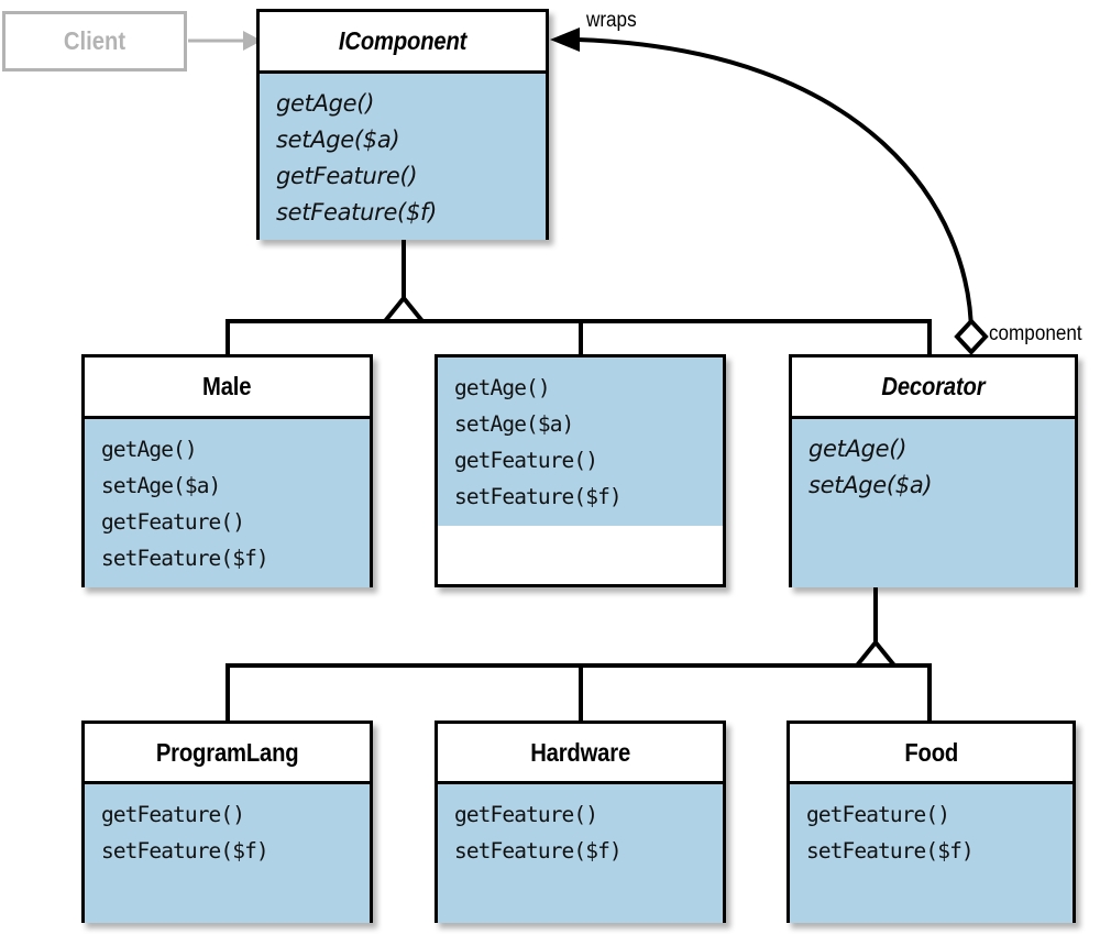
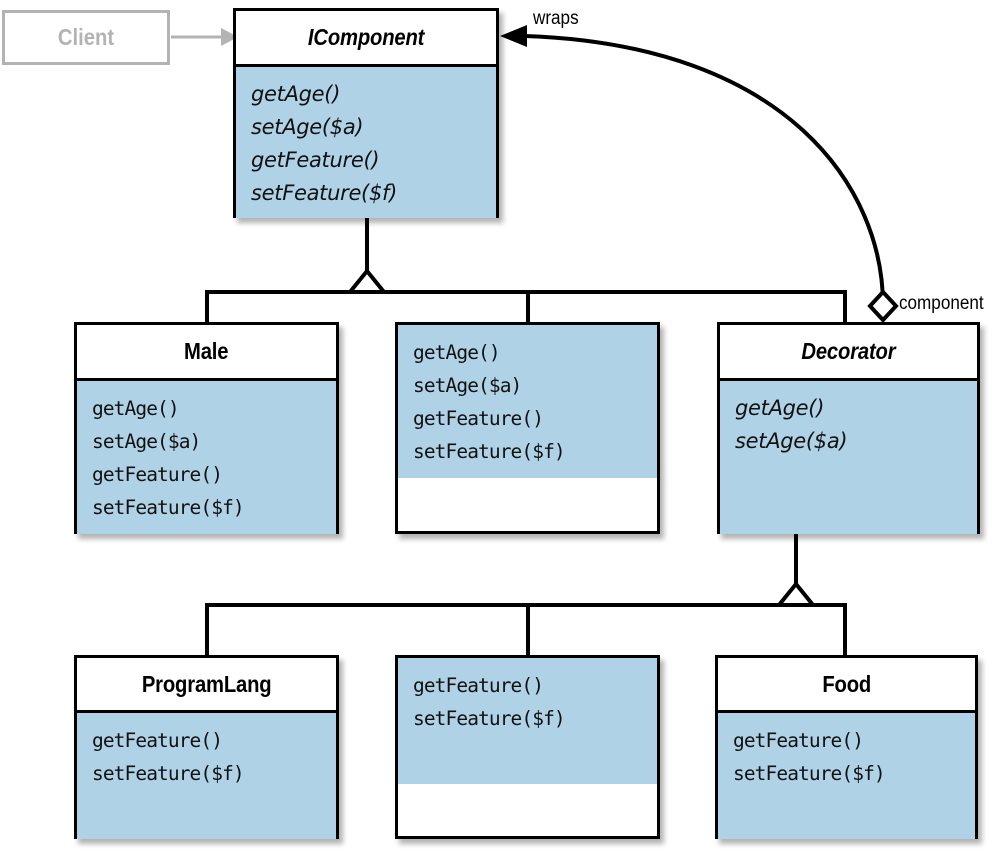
  Client
  IComponent
  getAge()
  setAge($a)
  getFeature()
  setFeature($f)
  Male
  getAge()
  setAge($a)
  getFeature()
  setFeature($f)
  getAge()
  setAge($a)
  getFeature()
  setFeature($f)
  Decorator
  getAge()
  setAge($a)
  ProgramLang
  getFeature()
  setFeature($f)
- Hardware
  getFeature()
  setFeature($f)
  Food
  getFeature()
  setFeature($f)
  wraps
  component
